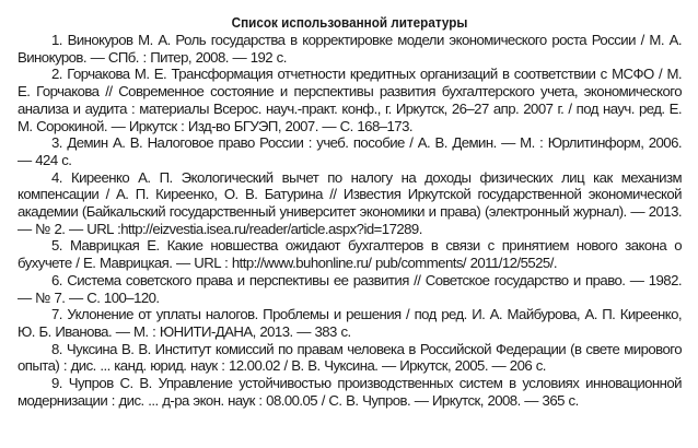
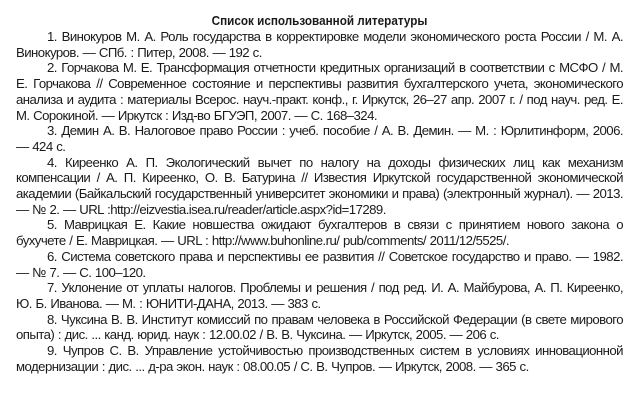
  Список использованной литературы
  1. Винокуров М. А. Роль государства в корректировке модели экономического роста России / М. А. Винокуров. — СПб. : Питер, 2008. — 192 с.
- 2. Горчакова М. Е. Трансформация отчетности кредитных организаций в соответствии с МСФО / М. Е. Горчакова // Современное состояние и перспективы развития бухгалтерского учета, экономического анализа и аудита : материалы Всерос. науч.-практ. конф., г. Иркутск, 26–27 апр. 2007 г. / под науч. ред. Е. М. Сорокиной. — Иркутск : Изд-во БГУЭП, 2007. — С. 168–173.
+ 2. Горчакова М. Е. Трансформация отчетности кредитных организаций в соответствии с МСФО / М. Е. Горчакова // Современное состояние и перспективы развития бухгалтерского учета, экономического анализа и аудита : материалы Всерос. науч.-практ. конф., г. Иркутск, 26–27 апр. 2007 г. / под науч. ред. Е. М. Сорокиной. — Иркутск : Изд-во БГУЭП, 2007. — С. 168–324.
  3. Демин А. В. Налоговое право России : учеб. пособие / А. В. Демин. — М. : Юрлитинформ, 2006. — 424 с.
  4. Киреенко А. П. Экологический вычет по налогу на доходы физических лиц как механизм компенсации / А. П. Киреенко, О. В. Батурина // Известия Иркутской государственной экономической академии (Байкальский государственный университет экономики и права) (электронный журнал). — 2013. — № 2. — URL :http://eizvestia.isea.ru/reader/article.aspx?id=17289.
  5. Маврицкая Е. Какие новшества ожидают бухгалтеров в связи с принятием нового закона о бухучете / Е. Маврицкая. — URL : http://www.buhonline.ru/ pub/comments/ 2011/12/5525/.
  6. Система советского права и перспективы ее развития // Советское государство и право. — 1982. — № 7. — С. 100–120.
  7. Уклонение от уплаты налогов. Проблемы и решения / под ред. И. А. Майбурова, А. П. Киреенко, Ю. Б. Иванова. — М. : ЮНИТИ-ДАНА, 2013. — 383 с.
  8. Чуксина В. В. Институт комиссий по правам человека в Российской Федерации (в свете мирового опыта) : дис. ... канд. юрид. наук : 12.00.02 / В. В. Чуксина. — Иркутск, 2005. — 206 с.
  9. Чупров С. В. Управление устойчивостью производственных систем в условиях инновационной модернизации : дис. ... д-ра экон. наук : 08.00.05 / С. В. Чупров. — Иркутск, 2008. — 365 с.
